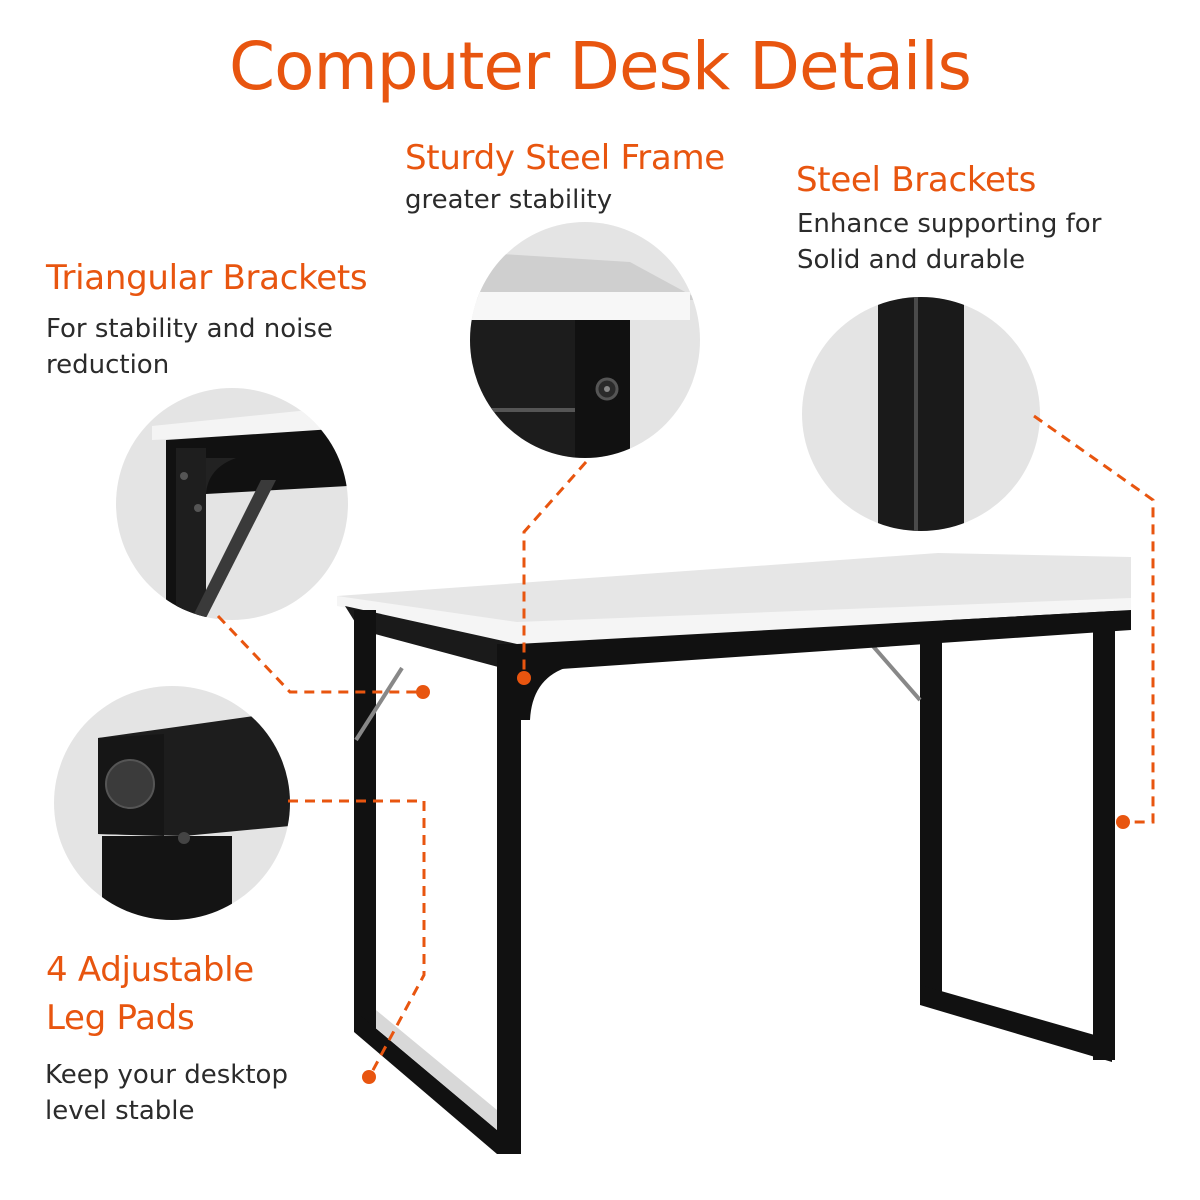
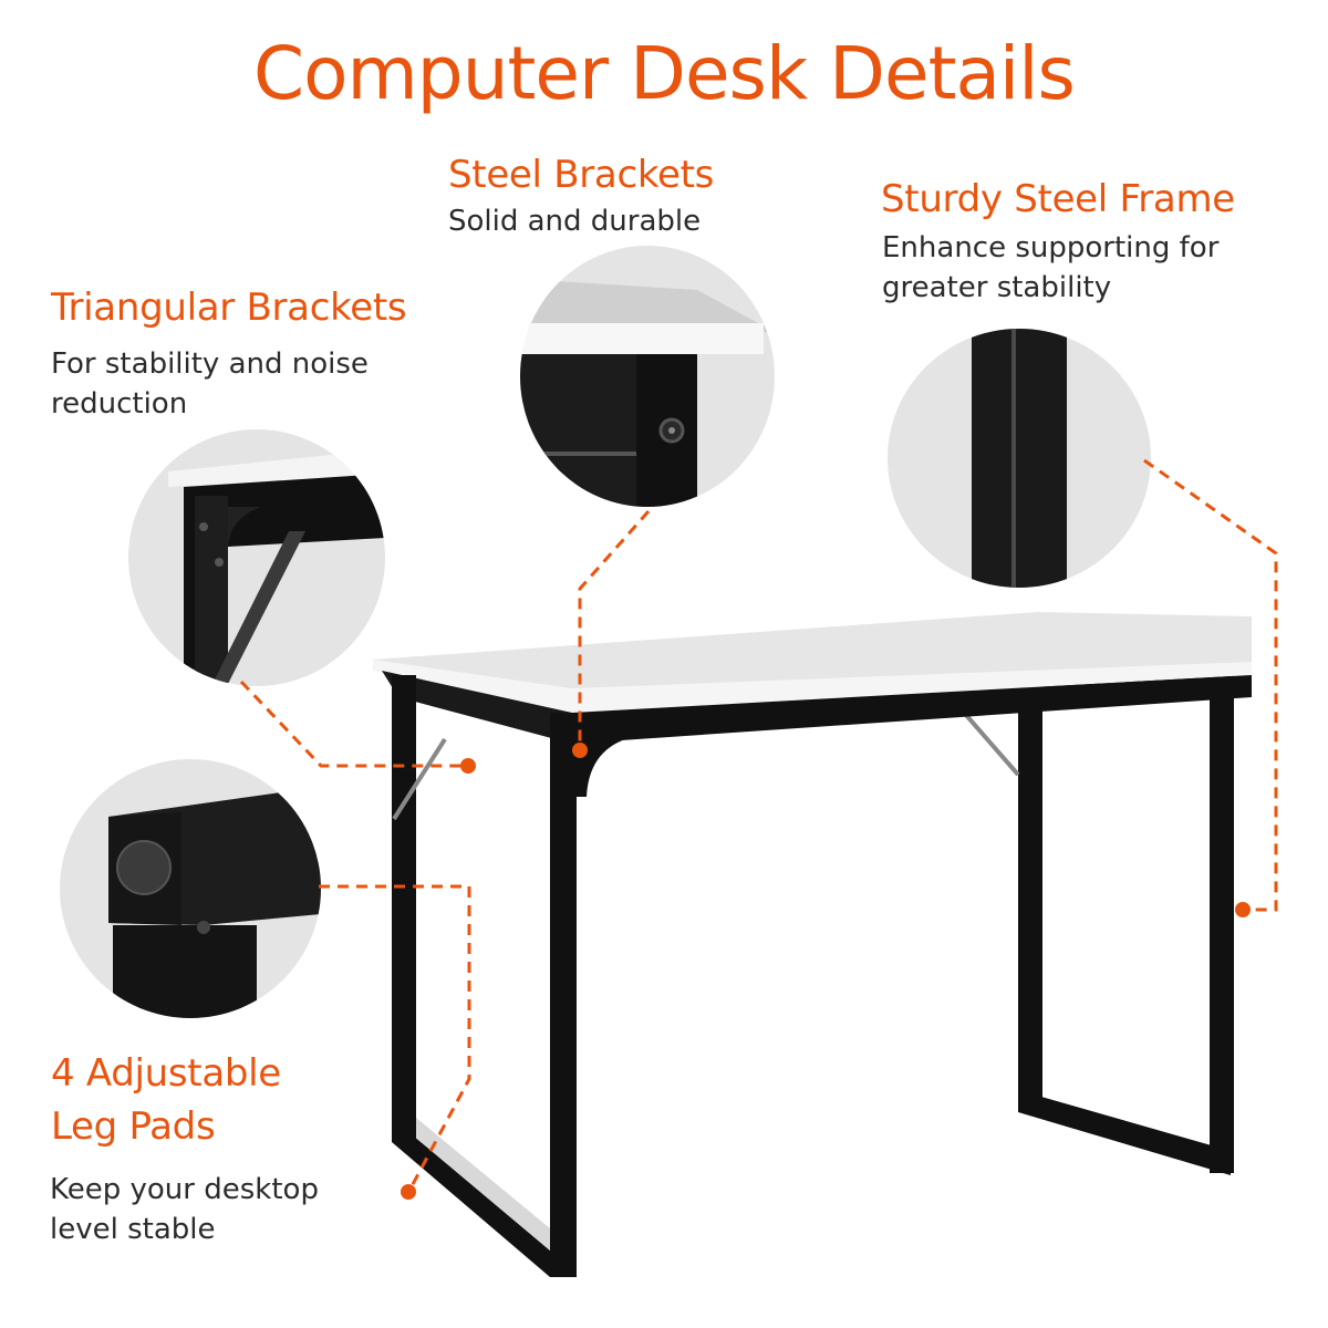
  Computer Desk Details
- Sturdy Steel Frame
+ Steel Brackets
- greater stability
+ Solid and durable
- Steel Brackets
+ Sturdy Steel Frame
  Enhance supporting for
- Solid and durable
+ greater stability
  Triangular Brackets
  For stability and noise
  reduction
  4 Adjustable
  Leg Pads
  Keep your desktop
  level stable
